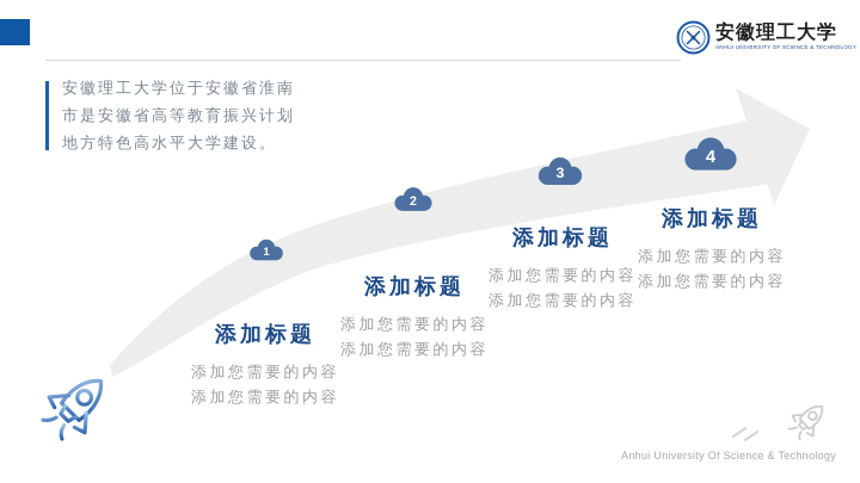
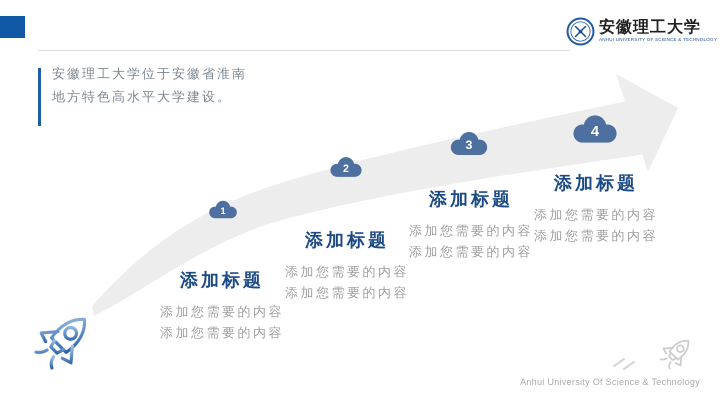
  安徽理工大学
  安徽理工大学位于安徽省淮南
- 市是安徽省高等教育振兴计划
  地方特色高水平大学建设。
  1
  2
  3
  4
  添加标题
  添加您需要的内容
  添加您需要的内容
  添加标题
  添加您需要的内容
  添加您需要的内容
  添加标题
  添加您需要的内容
  添加您需要的内容
  添加标题
  添加您需要的内容
  添加您需要的内容
  Anhui University Of Science & Technology
